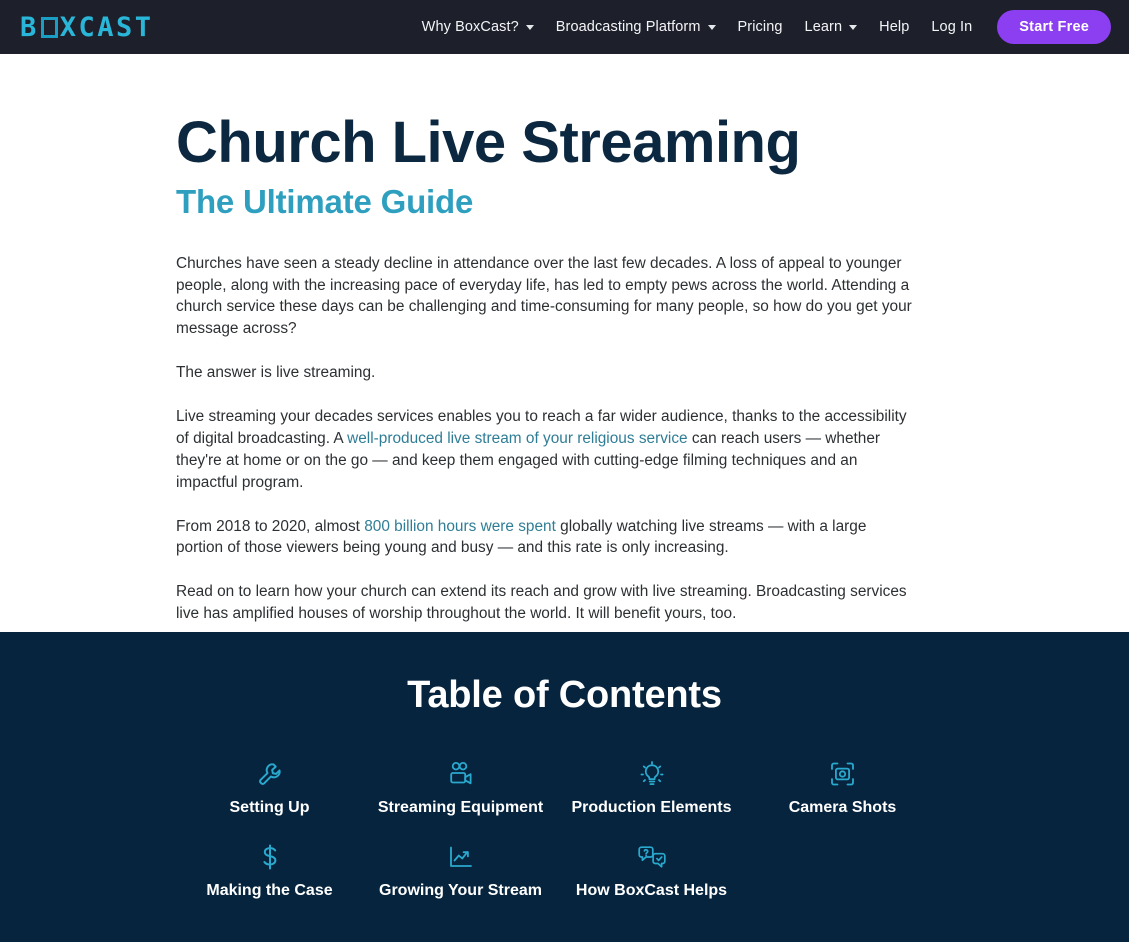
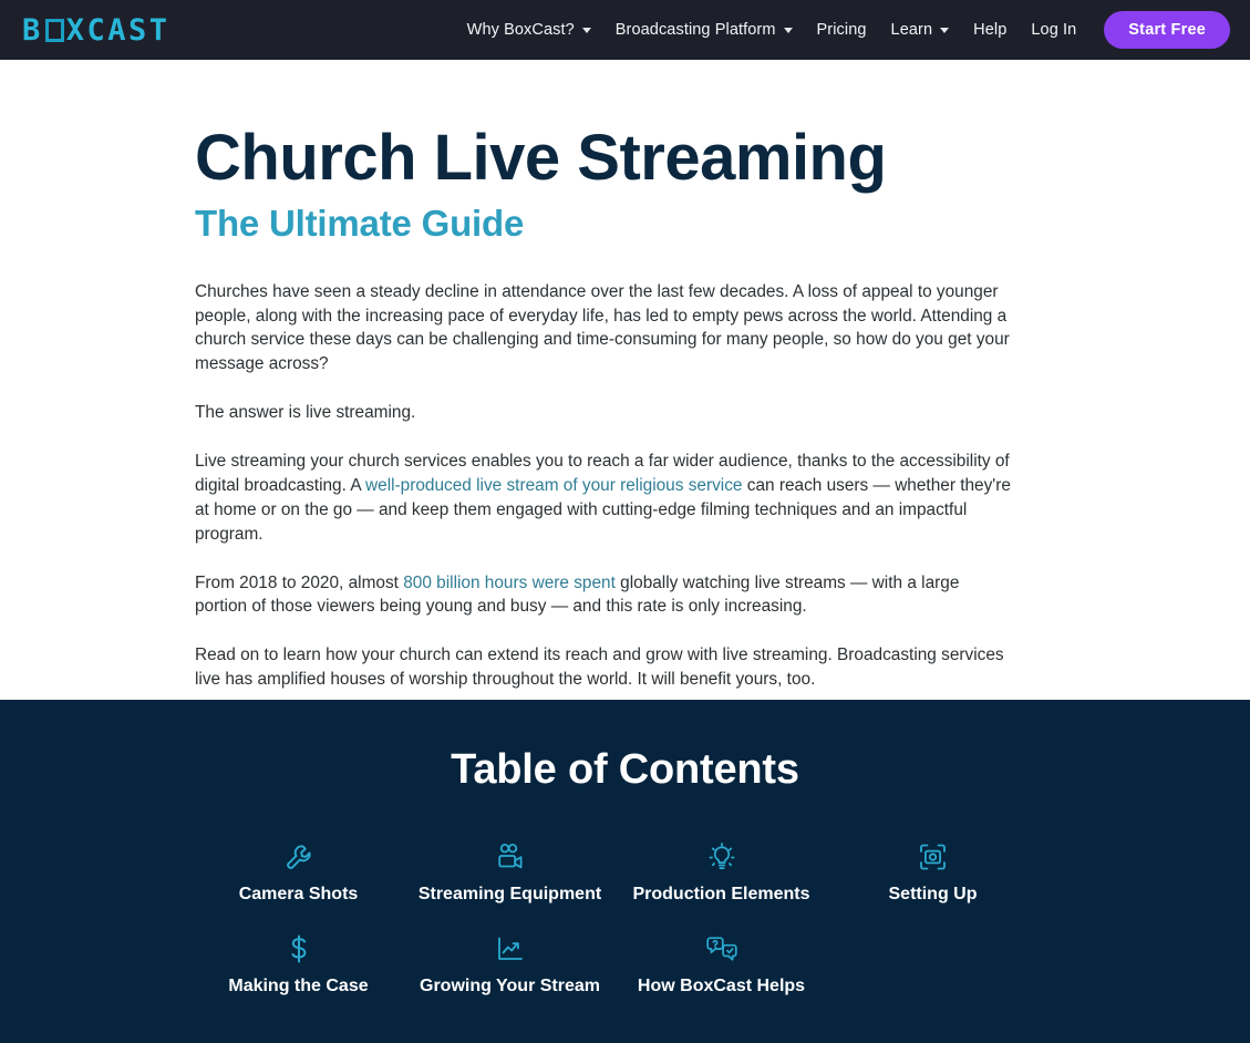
  B
  XCAST
  Why BoxCast?
  Broadcasting Platform
  Pricing
  Learn
  Help
  Log In
  Start Free
  Church Live Streaming
  The Ultimate Guide
  Churches have seen a steady decline in attendance over the last few decades. A loss of appeal to younger people, along with the increasing pace of everyday life, has led to empty pews across the world. Attending a church service these days can be challenging and time-consuming for many people, so how do you get your message across?
  The answer is live streaming.
- Live streaming your decades services enables you to reach a far wider audience, thanks to the accessibility of digital broadcasting. A well-produced live stream of your religious service can reach users — whether they're at home or on the go — and keep them engaged with cutting-edge filming techniques and an impactful program.
+ Live streaming your church services enables you to reach a far wider audience, thanks to the accessibility of digital broadcasting. A well-produced live stream of your religious service can reach users — whether they're at home or on the go — and keep them engaged with cutting-edge filming techniques and an impactful program.
  From 2018 to 2020, almost 800 billion hours were spent globally watching live streams — with a large portion of those viewers being young and busy — and this rate is only increasing.
  Read on to learn how your church can extend its reach and grow with live streaming. Broadcasting services live has amplified houses of worship throughout the world. It will benefit yours, too.
  Table of Contents
- Setting Up
+ Camera Shots
  Streaming Equipment
  Production Elements
- Camera Shots
+ Setting Up
  Making the Case
  Growing Your Stream
  How BoxCast Helps
